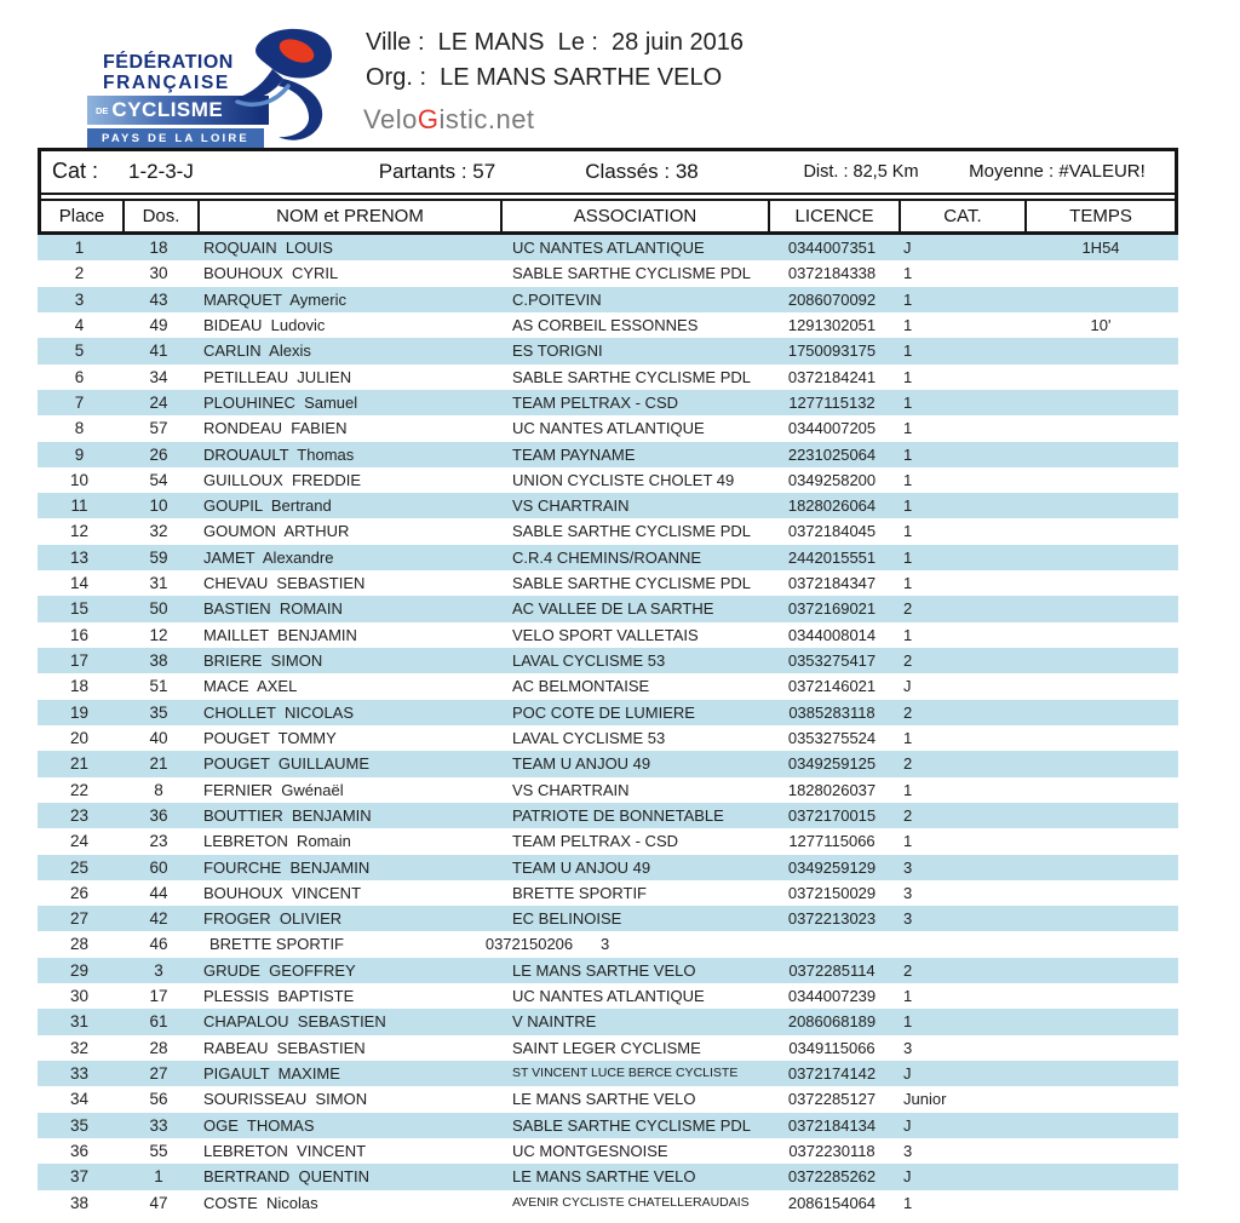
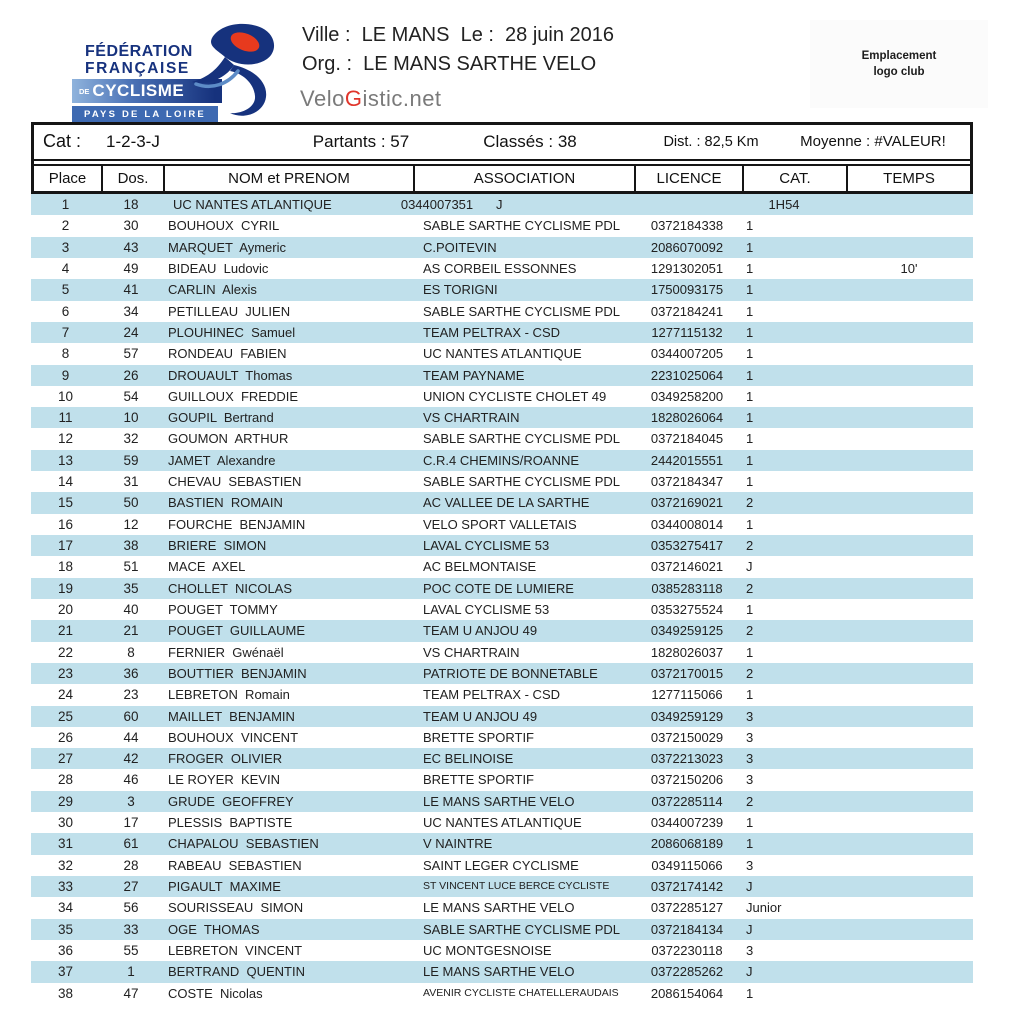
  FÉDÉRATION
  FRANÇAISE
  DE
  CYCLISME
  PAYS DE LA LOIRE
  Ville : LE MANS Le : 28 juin 2016
  Org. : LE MANS SARTHE VELO
  VeloGistic.net
+ Emplacement
+ logo club
  Cat :
  1-2-3-J
  Partants : 57
  Classés : 38
  Dist. : 82,5 Km
  Moyenne : #VALEUR!
  Place
  Dos.
  NOM et PRENOM
  ASSOCIATION
  LICENCE
  CAT.
  TEMPS
  1
  18
- ROQUAIN LOUIS
  UC NANTES ATLANTIQUE
  0344007351
  J
  1H54
  2
  30
  BOUHOUX CYRIL
  SABLE SARTHE CYCLISME PDL
  0372184338
  1
  3
  43
  MARQUET Aymeric
  C.POITEVIN
  2086070092
  1
  4
  49
  BIDEAU Ludovic
  AS CORBEIL ESSONNES
  1291302051
  1
  10'
  5
  41
  CARLIN Alexis
  ES TORIGNI
  1750093175
  1
  6
  34
  PETILLEAU JULIEN
  SABLE SARTHE CYCLISME PDL
  0372184241
  1
  7
  24
  PLOUHINEC Samuel
  TEAM PELTRAX - CSD
  1277115132
  1
  8
  57
  RONDEAU FABIEN
  UC NANTES ATLANTIQUE
  0344007205
  1
  9
  26
  DROUAULT Thomas
  TEAM PAYNAME
  2231025064
  1
  10
  54
  GUILLOUX FREDDIE
  UNION CYCLISTE CHOLET 49
  0349258200
  1
  11
  10
  GOUPIL Bertrand
  VS CHARTRAIN
  1828026064
  1
  12
  32
  GOUMON ARTHUR
  SABLE SARTHE CYCLISME PDL
  0372184045
  1
  13
  59
  JAMET Alexandre
  C.R.4 CHEMINS/ROANNE
  2442015551
  1
  14
  31
  CHEVAU SEBASTIEN
  SABLE SARTHE CYCLISME PDL
  0372184347
  1
  15
  50
  BASTIEN ROMAIN
  AC VALLEE DE LA SARTHE
  0372169021
  2
  16
  12
- MAILLET BENJAMIN
+ FOURCHE BENJAMIN
  VELO SPORT VALLETAIS
  0344008014
  1
  17
  38
  BRIERE SIMON
  LAVAL CYCLISME 53
  0353275417
  2
  18
  51
  MACE AXEL
  AC BELMONTAISE
  0372146021
  J
  19
  35
  CHOLLET NICOLAS
  POC COTE DE LUMIERE
  0385283118
  2
  20
  40
  POUGET TOMMY
  LAVAL CYCLISME 53
  0353275524
  1
  21
  21
  POUGET GUILLAUME
  TEAM U ANJOU 49
  0349259125
  2
  22
  8
  FERNIER Gwénaël
  VS CHARTRAIN
  1828026037
  1
  23
  36
  BOUTTIER BENJAMIN
  PATRIOTE DE BONNETABLE
  0372170015
  2
  24
  23
  LEBRETON Romain
  TEAM PELTRAX - CSD
  1277115066
  1
  25
  60
- FOURCHE BENJAMIN
+ MAILLET BENJAMIN
  TEAM U ANJOU 49
  0349259129
  3
  26
  44
  BOUHOUX VINCENT
  BRETTE SPORTIF
  0372150029
  3
  27
  42
  FROGER OLIVIER
  EC BELINOISE
  0372213023
  3
  28
  46
+ LE ROYER KEVIN
  BRETTE SPORTIF
  0372150206
  3
  29
  3
  GRUDE GEOFFREY
  LE MANS SARTHE VELO
  0372285114
  2
  30
  17
  PLESSIS BAPTISTE
  UC NANTES ATLANTIQUE
  0344007239
  1
  31
  61
  CHAPALOU SEBASTIEN
  V NAINTRE
  2086068189
  1
  32
  28
  RABEAU SEBASTIEN
  SAINT LEGER CYCLISME
  0349115066
  3
  33
  27
  PIGAULT MAXIME
  ST VINCENT LUCE BERCE CYCLISTE
  0372174142
  J
  34
  56
  SOURISSEAU SIMON
  LE MANS SARTHE VELO
  0372285127
  Junior
  35
  33
  OGE THOMAS
  SABLE SARTHE CYCLISME PDL
  0372184134
  J
  36
  55
  LEBRETON VINCENT
  UC MONTGESNOISE
  0372230118
  3
  37
  1
  BERTRAND QUENTIN
  LE MANS SARTHE VELO
  0372285262
  J
  38
  47
  COSTE Nicolas
  AVENIR CYCLISTE CHATELLERAUDAIS
  2086154064
  1
